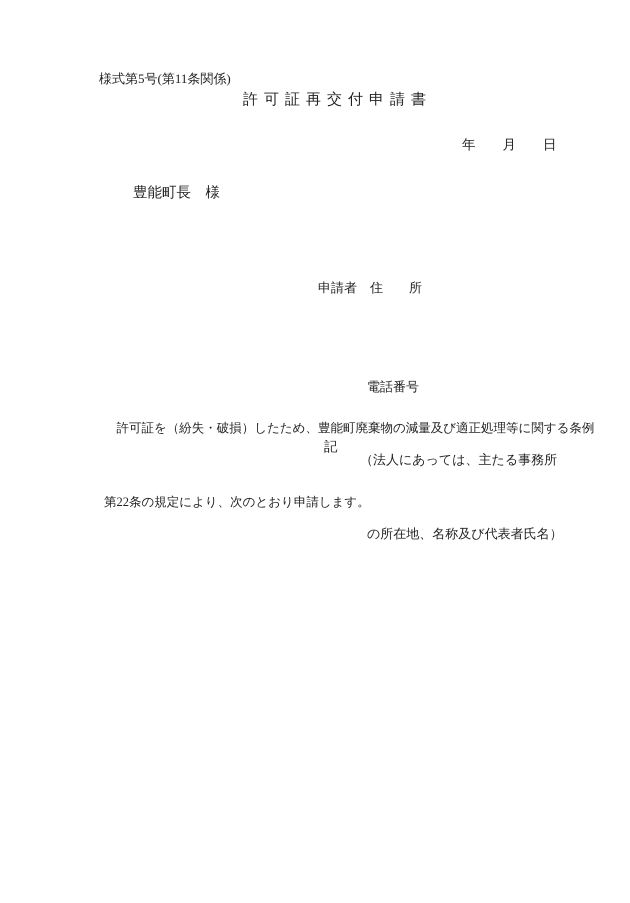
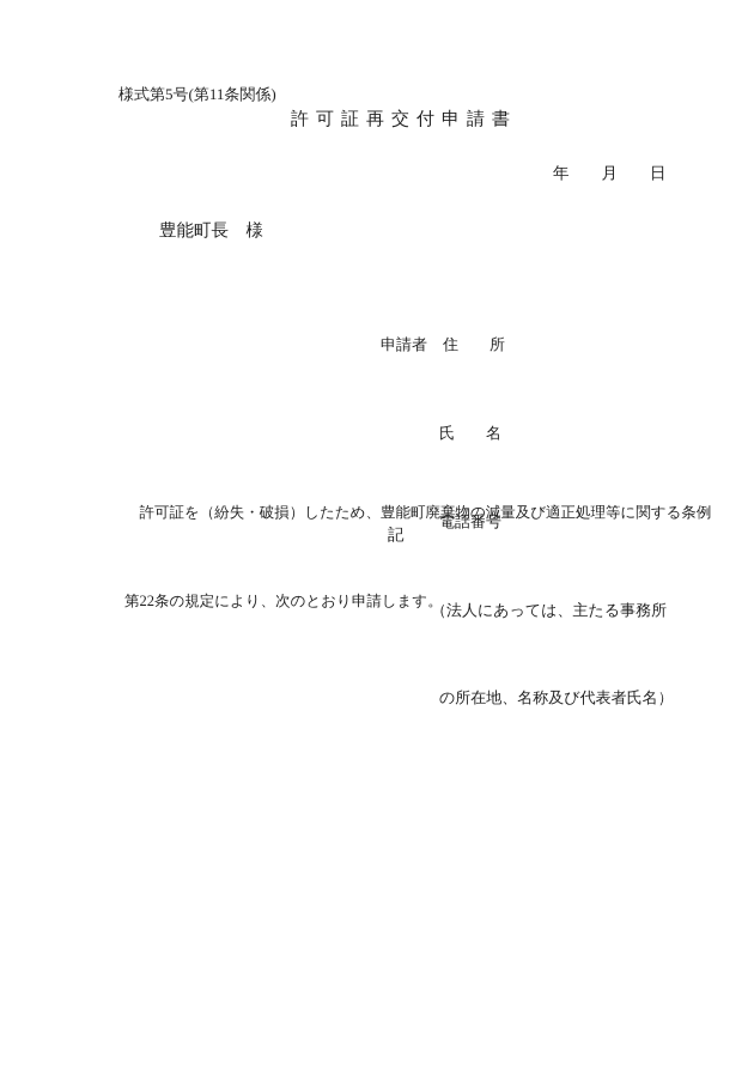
  様式第5号(第11条関係)
  許可証再交付申請書
  年 月 日
  豊能町長 様
  申請者 住 所
+ 氏 名
  電話番号
  （法人にあっては、主たる事務所
  の所在地、名称及び代表者氏名）
  許可証を（紛失・破損）したため、豊能町廃棄物の減量及び適正処理等に関する条例
  第22条の規定により、次のとおり申請します。
  記
